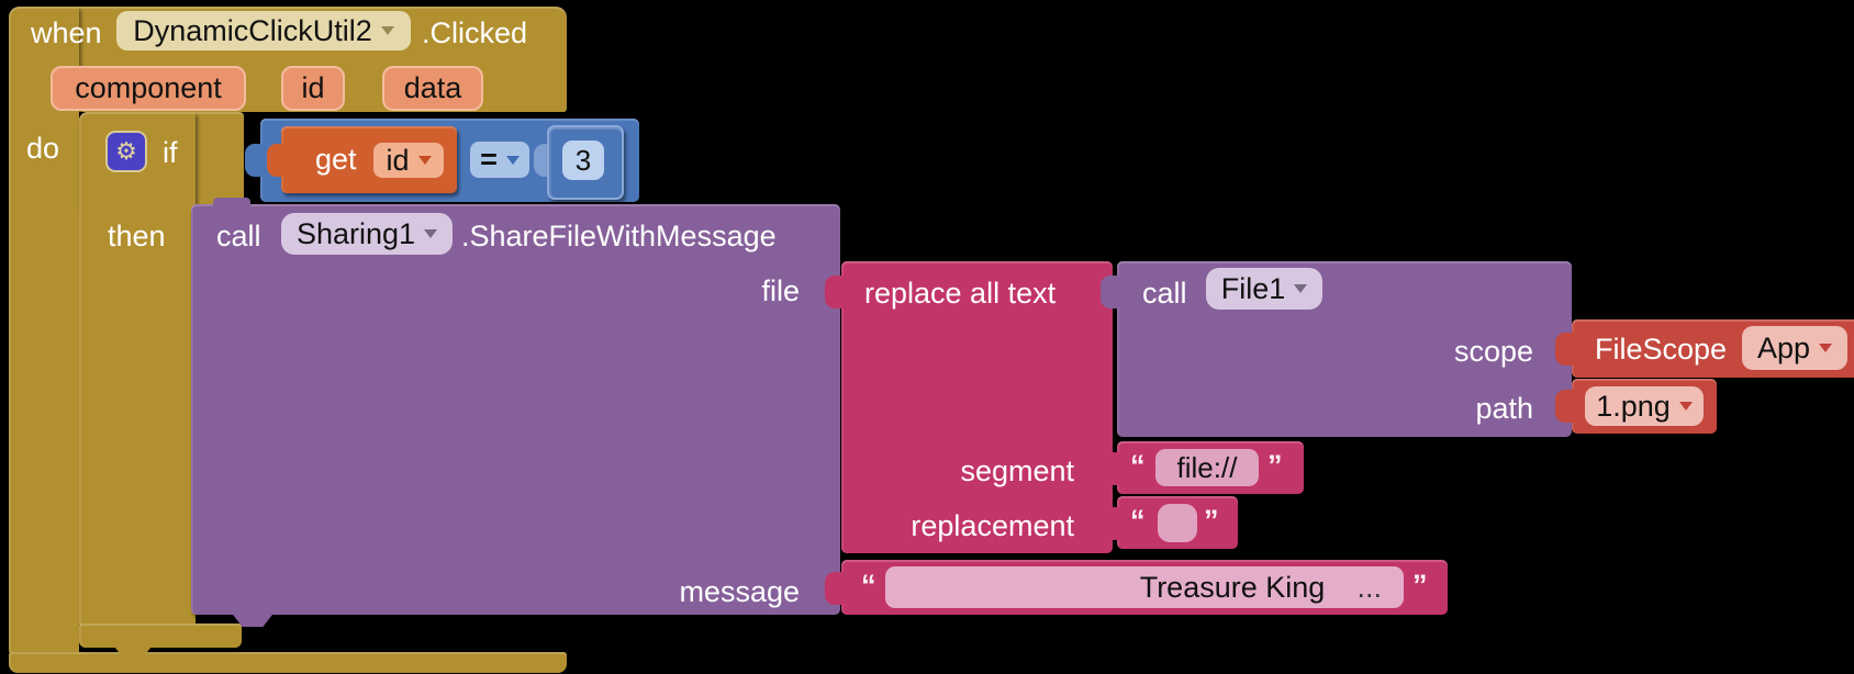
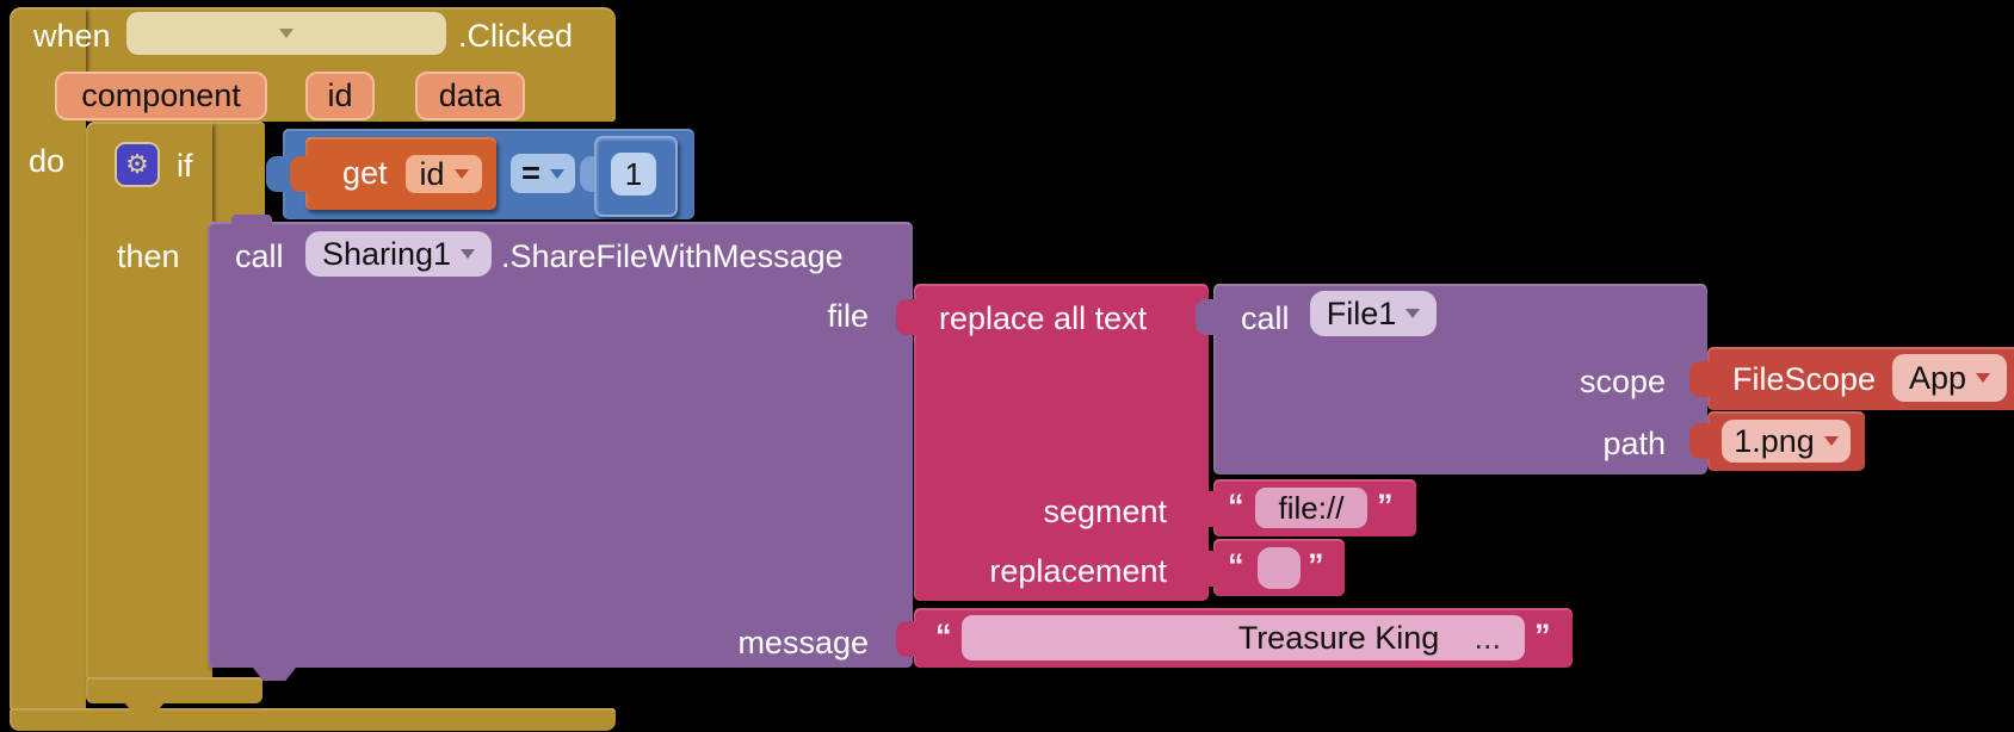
  when
- DynamicClickUtil2
  .Clicked
  component
  id
  data
  do
  ⚙
  if
  then
  get
  id
  =
- 3
+ 1
  call
  Sharing1
  .ShareFileWithMessage
  file
  message
  replace all text
  segment
  replacement
  call
  File1
  scope
  path
  FileScope
  App
  1.png
  “
  file://
  ”
  “
  ”
  “
  Treasure King
  ...
  ”
